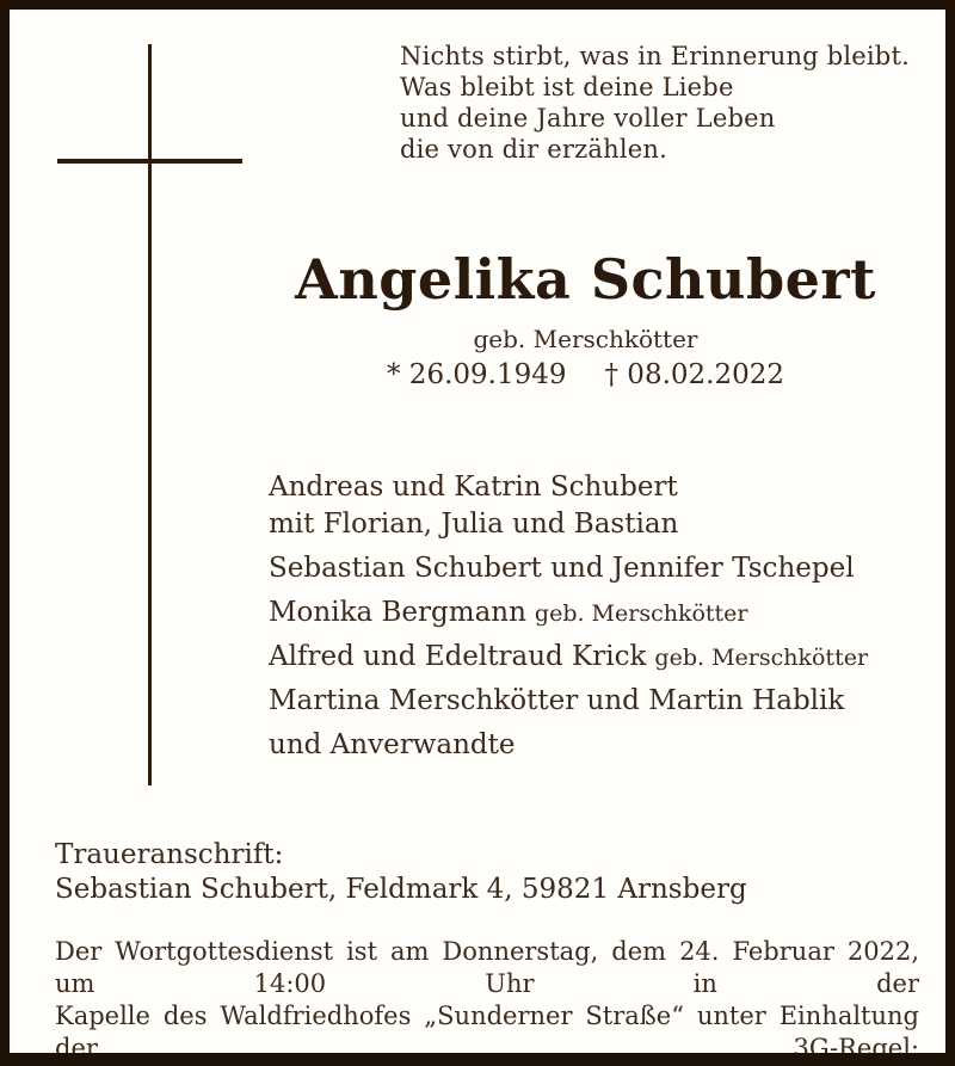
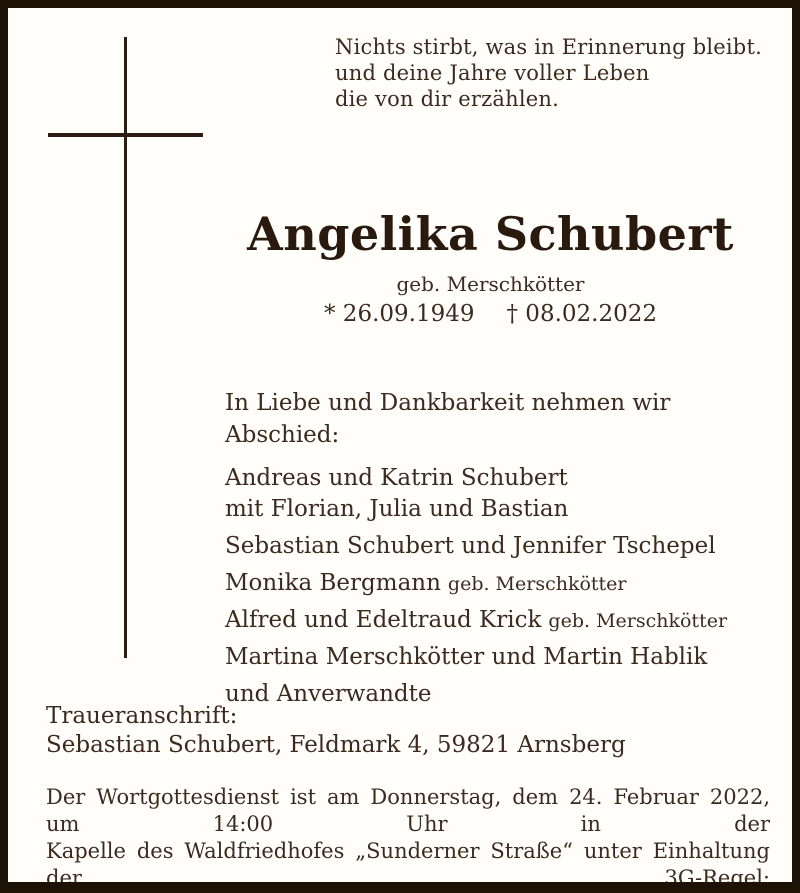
  Nichts stirbt, was in Erinnerung bleibt.
- Was bleibt ist deine Liebe
  und deine Jahre voller Leben
  die von dir erzählen.
  Angelika Schubert
  geb. Merschkötter
  * 26.09.1949 † 08.02.2022
+ In Liebe und Dankbarkeit nehmen wir Abschied:
  Andreas und Katrin Schubert
  mit Florian, Julia und Bastian
  Sebastian Schubert und Jennifer Tschepel
  Monika Bergmann geb. Merschkötter
  Alfred und Edeltraud Krick geb. Merschkötter
  Martina Merschkötter und Martin Hablik
  und Anverwandte
  Traueranschrift:
  Sebastian Schubert, Feldmark 4, 59821 Arnsberg
  Der Wortgottesdienst ist am Donnerstag, dem 24. Februar 2022, um 14:00 Uhr in der
  Kapelle des Waldfriedhofes „Sunderner Straße“ unter Einhaltung der 3G-Regel;
